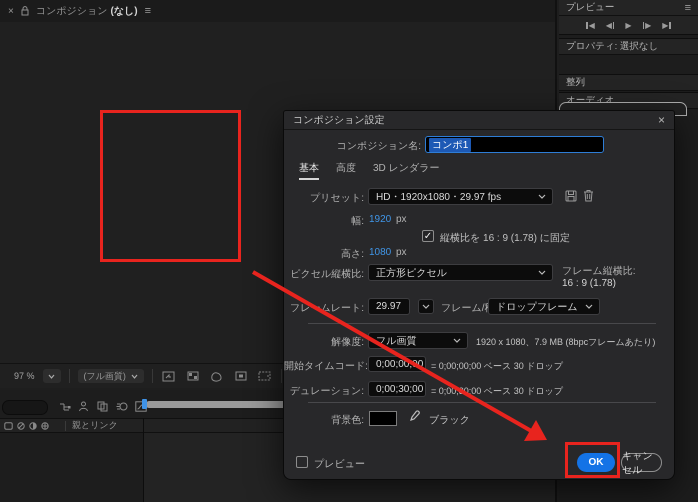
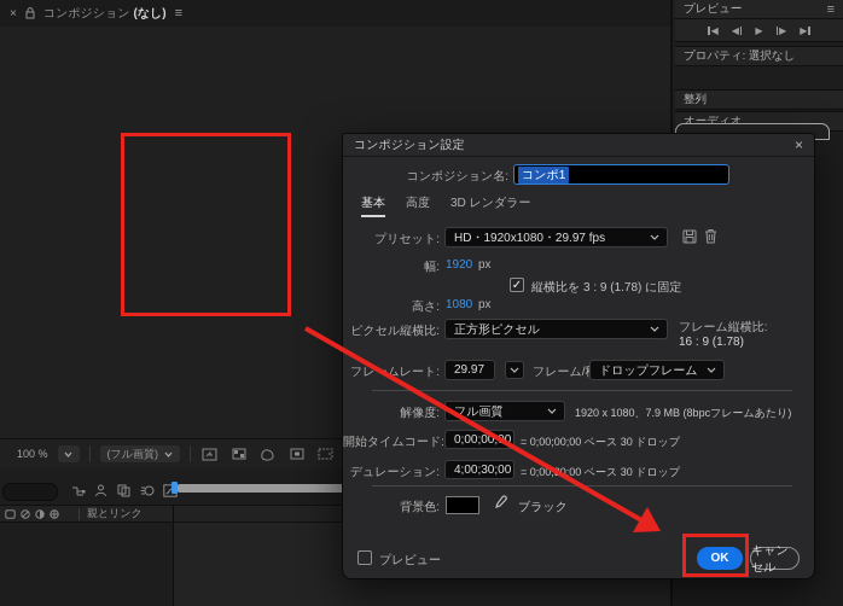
  ×
  コンポジション
  (なし)
  ≡
- 97 %
+ 100 %
  (フル画質)
  プレビュー
  ≡
  ◀
  ◀
  ▶
  ▶
  ▶
  プロパティ: 選択なし
  整列
  オーディオ
  親とリンク
  コンポジション設定
  ×
  コンポジション名:
  コンポ1
  基本
  高度
  3D レンダラー
  プリセット:
  HD・1920x1080・29.97 fps
  幅:
  1920
  px
  ✓
- 縦横比を 16 : 9 (1.78) に固定
+ 縦横比を 3 : 9 (1.78) に固定
  高さ:
  1080
  px
  ピクセル縦横比:
  正方形ピクセル
  フレーム縦横比:
  16 : 9 (1.78)
  フレムレート:
  29.97
  フレーム/
  ドロップフレーム
  解像度:
  フル画質
  1920 x 1080、7.9 MB (8bpcフレームあたり)
  開始タイムコード
  0;00;000
  = 0;00;00;00 ベース 30 ドロップ
  デュレーション:
- 0;00;30;00
+ 4;00;30;00
  = 0;000;00 ベース 30 ドロップ
  背景色:
  ブラック
  プレビュー
  OK
  キャンセル
